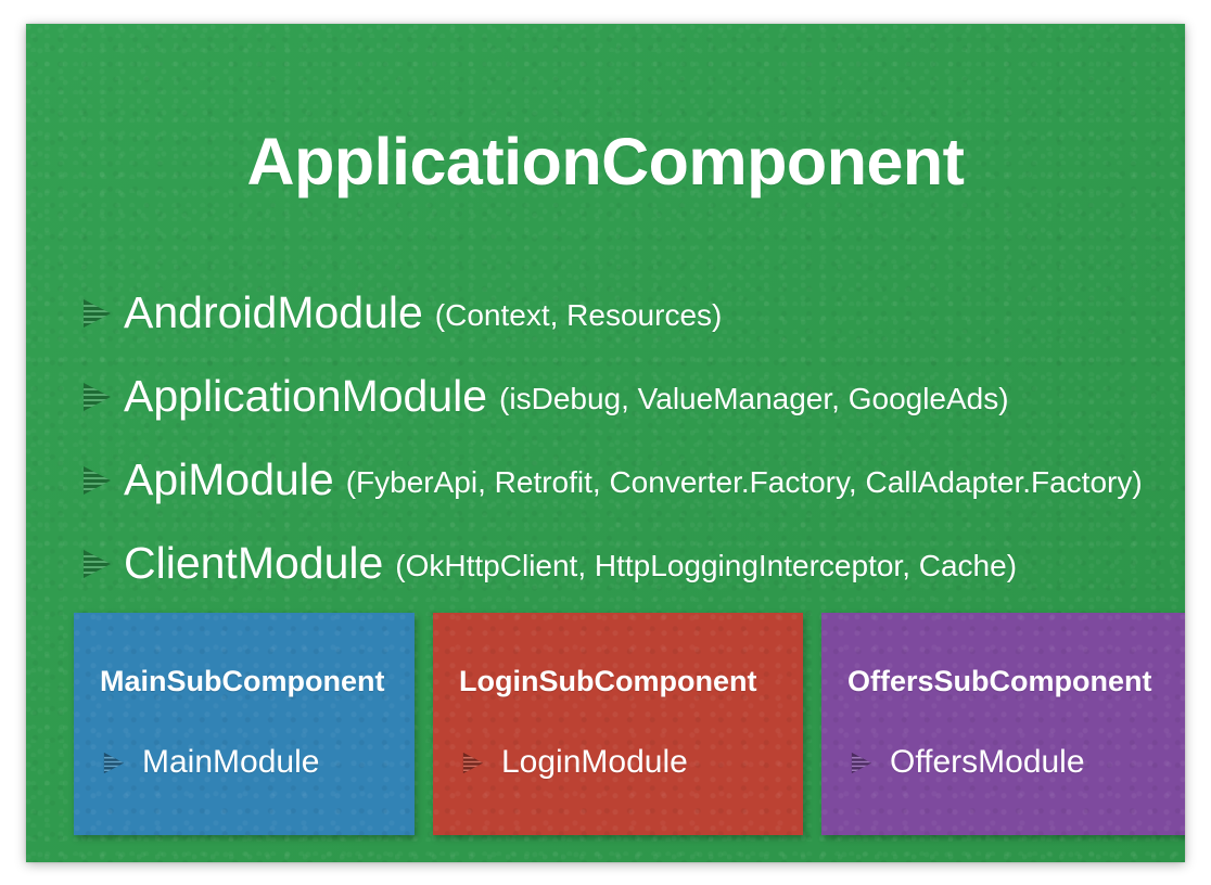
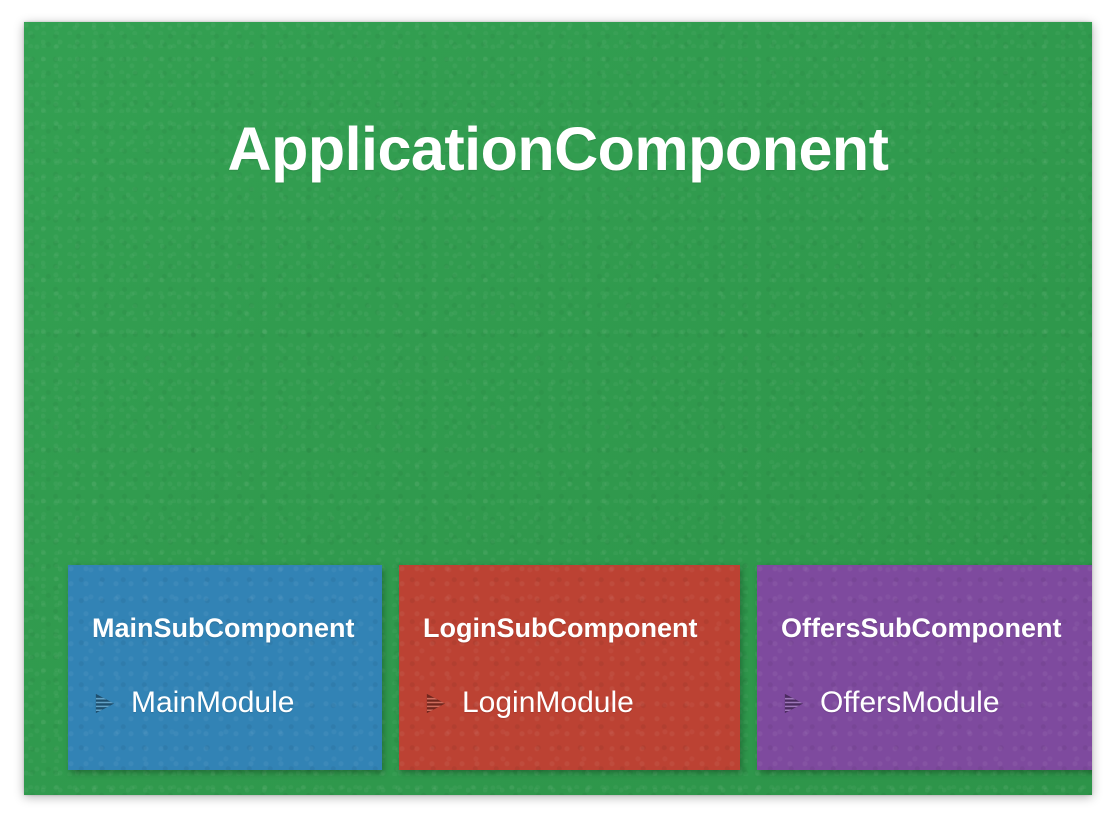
  ApplicationComponent
- AndroidModule
- (Context, Resources)
- ApplicationModule
- (isDebug, ValueManager, GoogleAds)
- ApiModule
- (FyberApi, Retrofit, Converter.Factory, CallAdapter.Factory)
- ClientModule
- (OkHttpClient, HttpLoggingInterceptor, Cache)
  MainSubComponent
  MainModule
  LoginSubComponent
  LoginModule
  OffersSubComponent
  OffersModule
